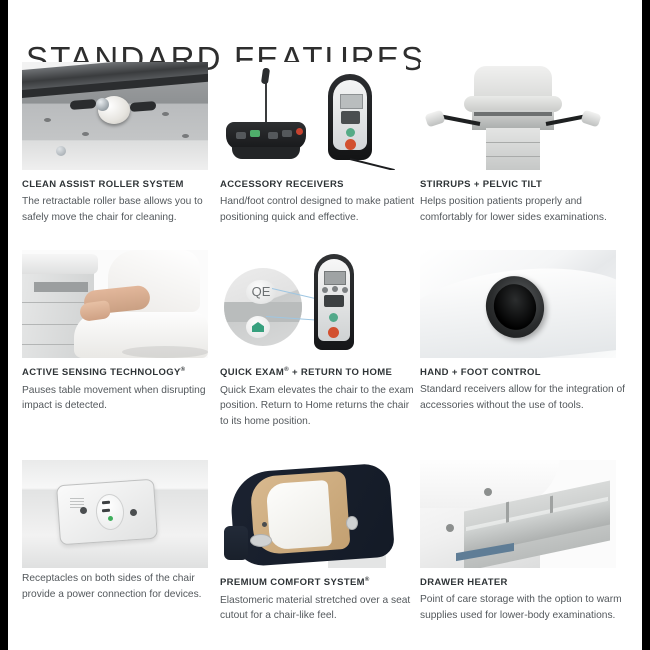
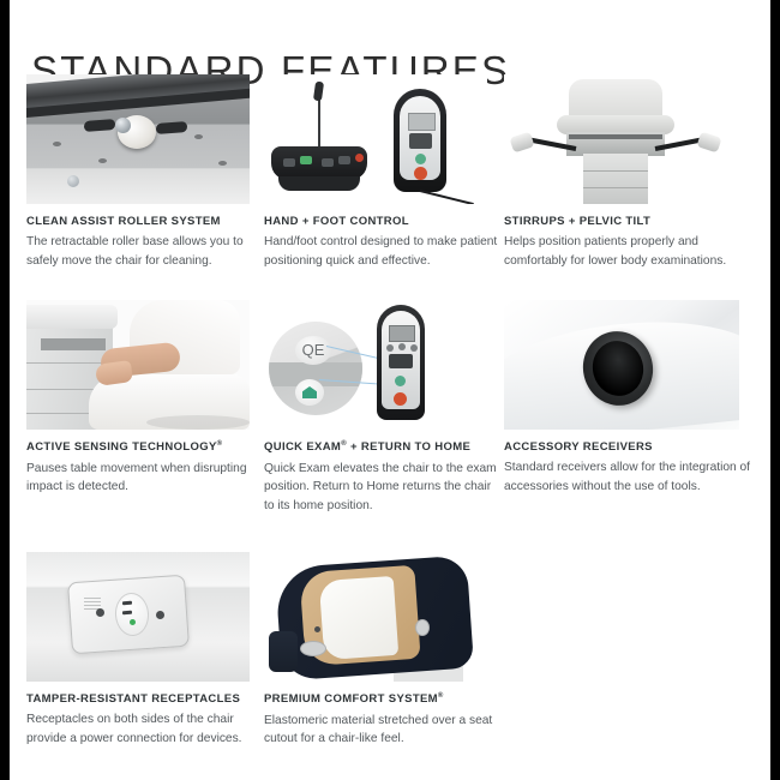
  STANDARD FEATURES
  CLEAN ASSIST ROLLER SYSTEM
  The retractable roller base allows you to safely move the chair for cleaning.
- ACCESSORY RECEIVERS
+ HAND + FOOT CONTROL
  Hand/foot control designed to make patient positioning quick and effective.
  STIRRUPS + PELVIC TILT
- Helps position patients properly and comfortably for lower sides examinations.
+ Helps position patients properly and comfortably for lower body examinations.
  ACTIVE SENSING TECHNOLOGY
  Pauses table movement when disrupting impact is detected.
  QE
  QUICK EXAM + RETURN TO HOME
  Quick Exam elevates the chair to the exam position. Return to Home returns the chair to its home position.
- HAND + FOOT CONTROL
+ ACCESSORY RECEIVERS
  Standard receivers allow for the integration of accessories without the use of tools.
+ TAMPER-RESISTANT RECEPTACLES
  Receptacles on both sides of the chair provide a power connection for devices.
  PREMIUM COMFORT SYSTEM
  Elastomeric material stretched over a seat cutout for a chair-like feel.
- DRAWER HEATER
- Point of care storage with the option to warm supplies used for lower-body examinations.
